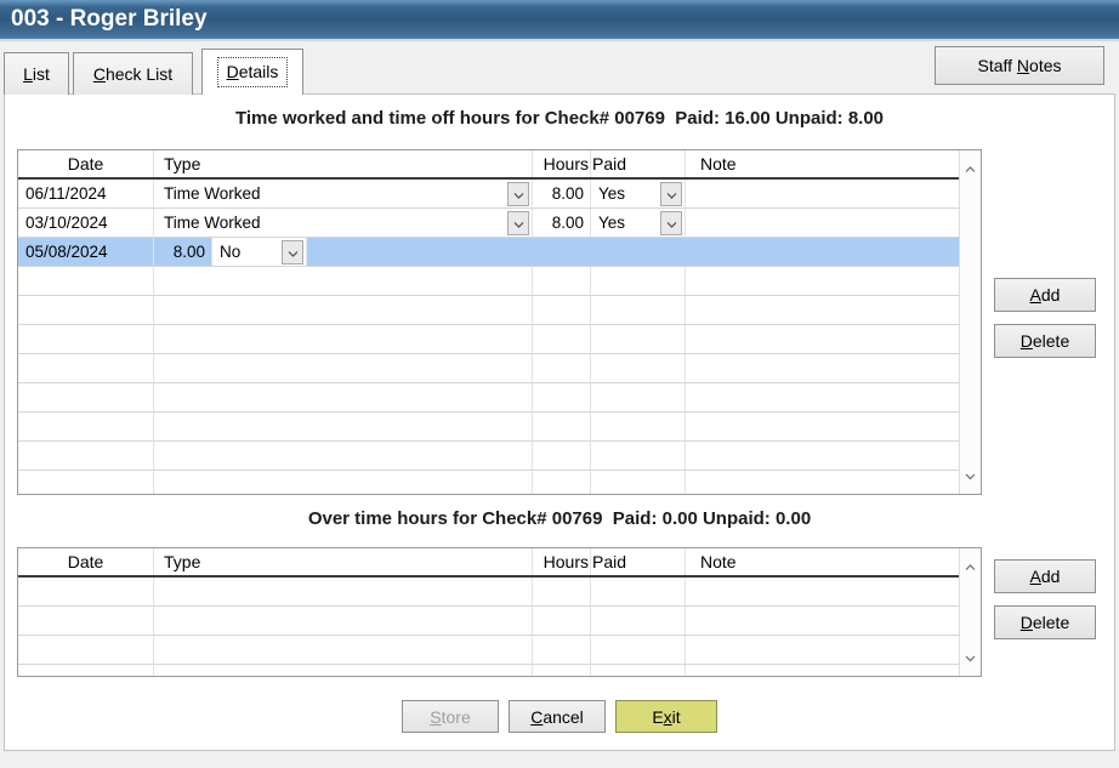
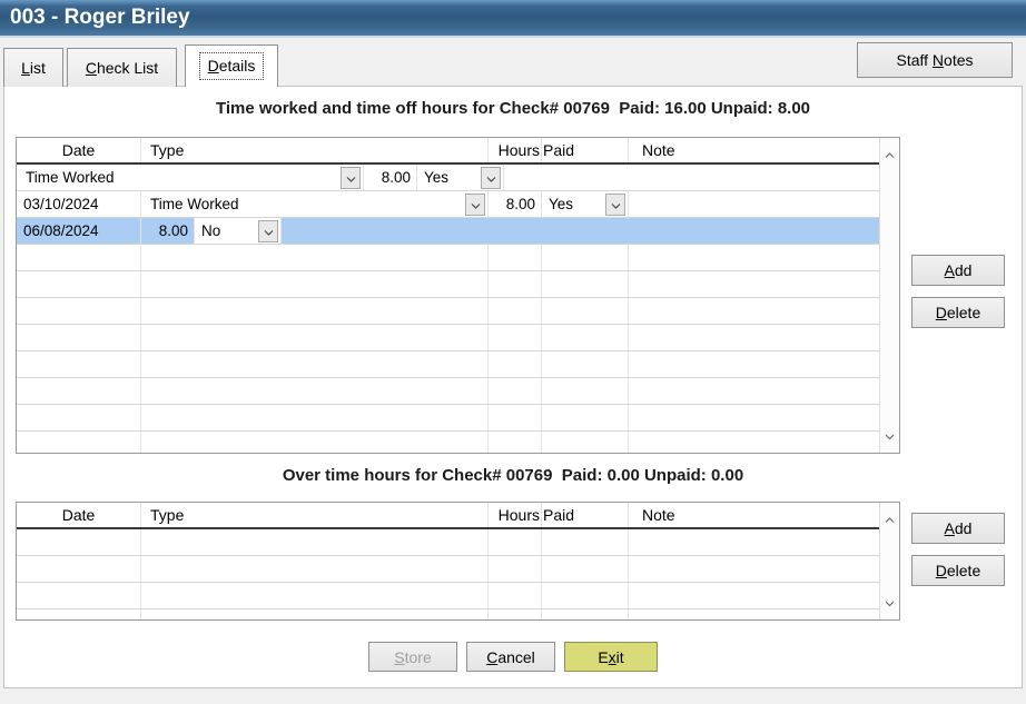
  003 - Roger Briley
  List
  Check List
  Details
  Staff Notes
  Time worked and time off hours for Check# 00769 Paid: 16.00 Unpaid: 8.00
  Date
  Type
  Hours
  Paid
  Note
- 06/11/2024
  Time Worked
  8.00
  Yes
  03/10/2024
  Time Worked
  8.00
  Yes
- 05/08/2024
+ 06/08/2024
  8.00
  No
  Add
  Delete
  Over time hours for Check# 00769 Paid: 0.00 Unpaid: 0.00
  Date
  Type
  Hours
  Paid
  Note
  Add
  Delete
  Store
  Cancel
  Exit
